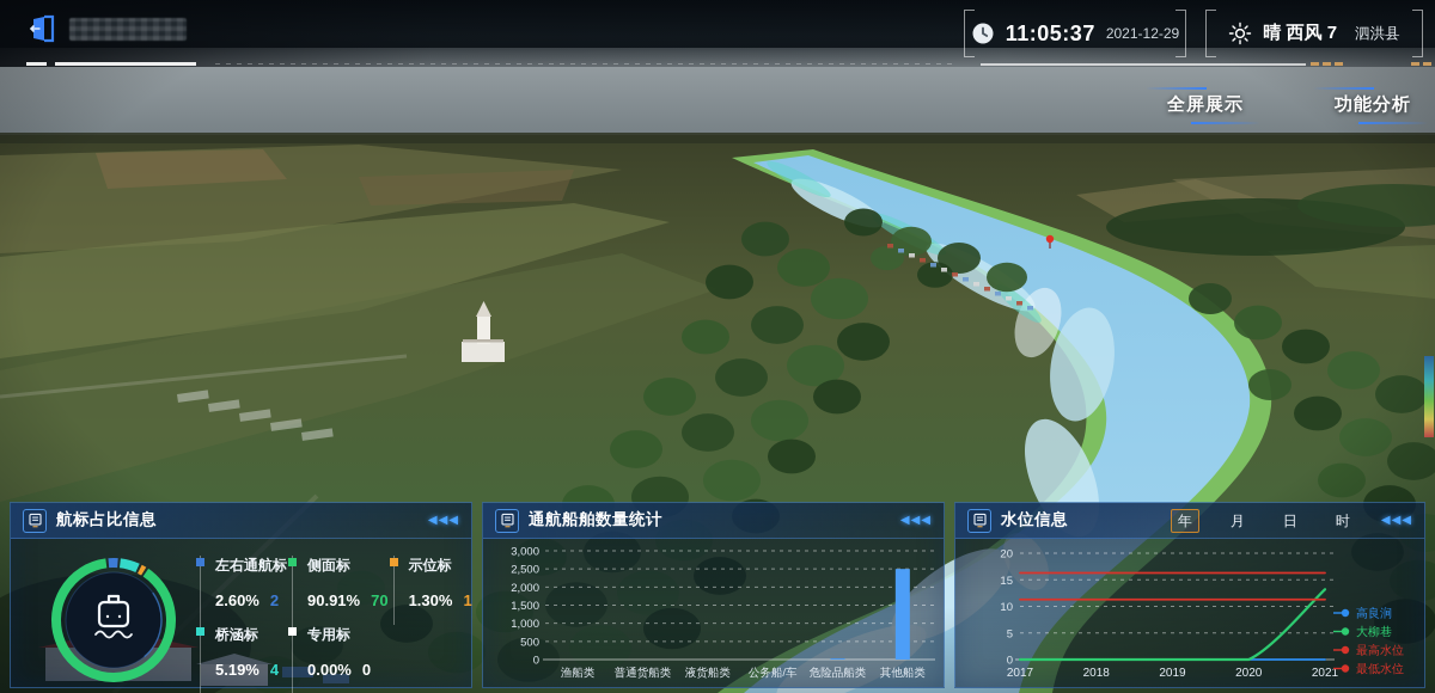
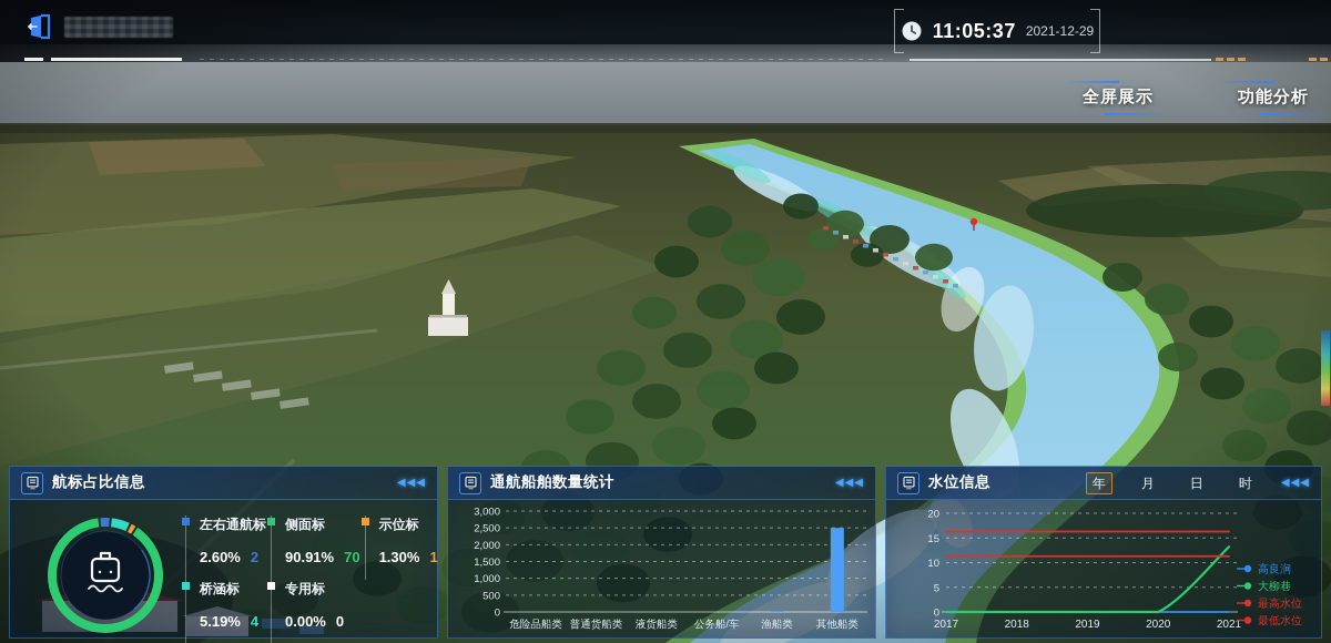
  11:05:37
  2021-12-29
- 晴 西风 7
- 泗洪县
  全屏展示
  功能分析
  航标占比信息
  ◀◀◀
  左右通航标
  2.60%
  2
  侧面标
  90.91%
  70
  示位标
  1.30%
  1
  桥涵标
  5.19%
  4
  专用标
  0.00%
  0
  通航船舶数量统计
  ◀◀◀
  0
  500
  1,000
  1,500
  2,000
  2,500
  3,000
- 渔船类
+ 危险品船类
  普通货船类
  液货船类
  公务船/车
- 危险品船类
+ 渔船类
  其他船类
  水位信息
  年
  月
  日
  时
  ◀◀◀
  0
  5
  10
  15
  20
  2017
  2018
  2019
  2020
  2021
  高良涧
  大柳巷
  最高水位
  最低水位
